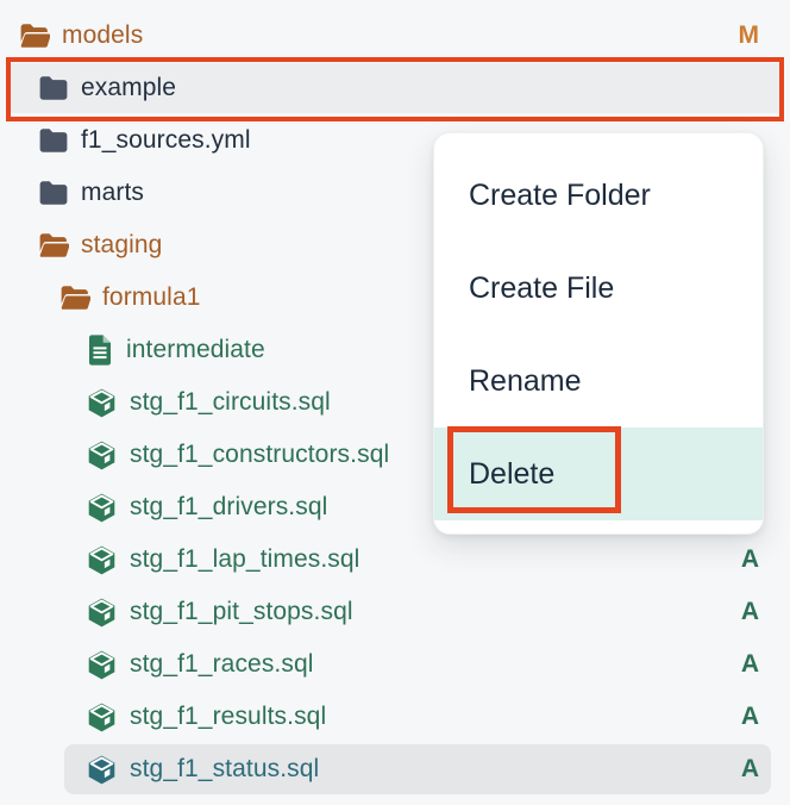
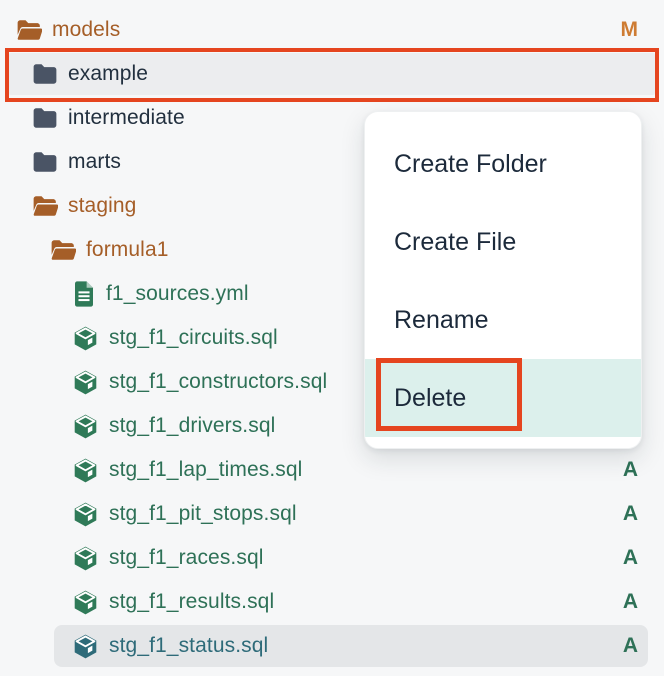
  models
  M
  example
- f1_sources.yml
+ intermediate
  marts
  staging
  formula1
- intermediate
+ f1_sources.yml
  stg_f1_circuits.sql
  stg_f1_constructors.sql
  stg_f1_drivers.sql
  stg_f1_lap_times.sql
  A
  stg_f1_pit_stops.sql
  A
  stg_f1_races.sql
  A
  stg_f1_results.sql
  A
  stg_f1_status.sql
  A
  Create Folder
  Create File
  Rename
  Delete
